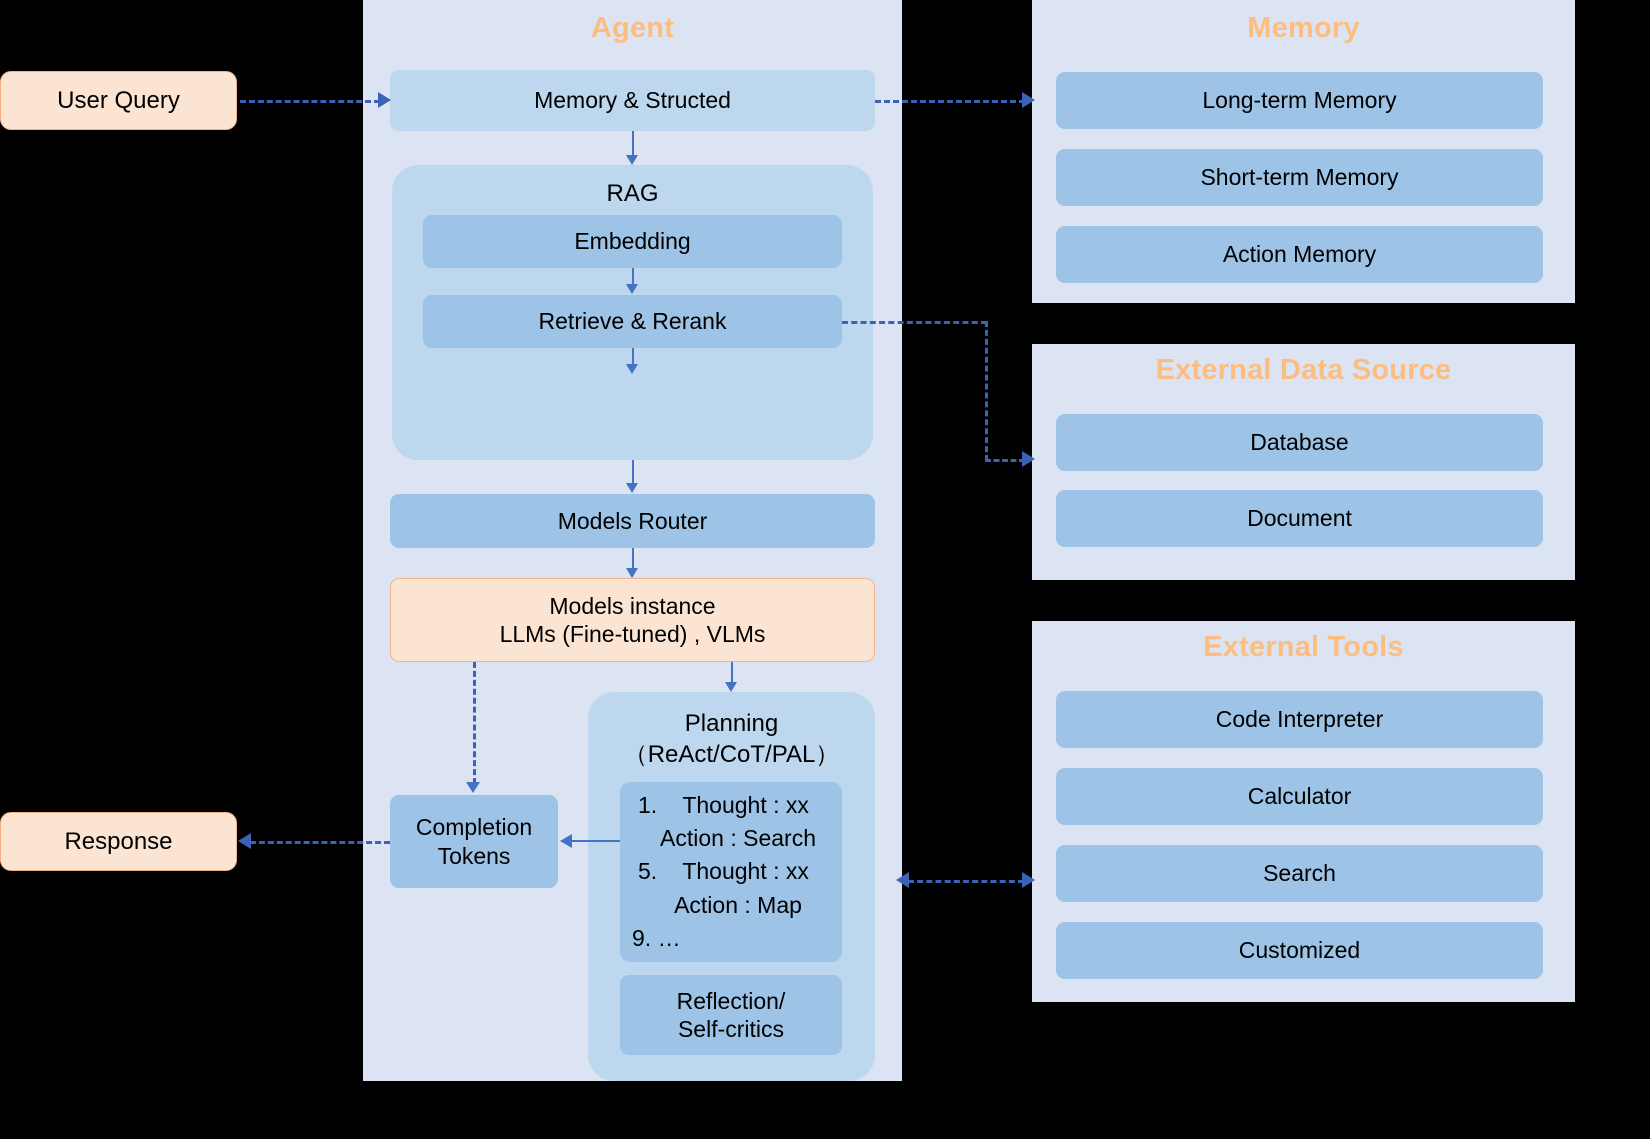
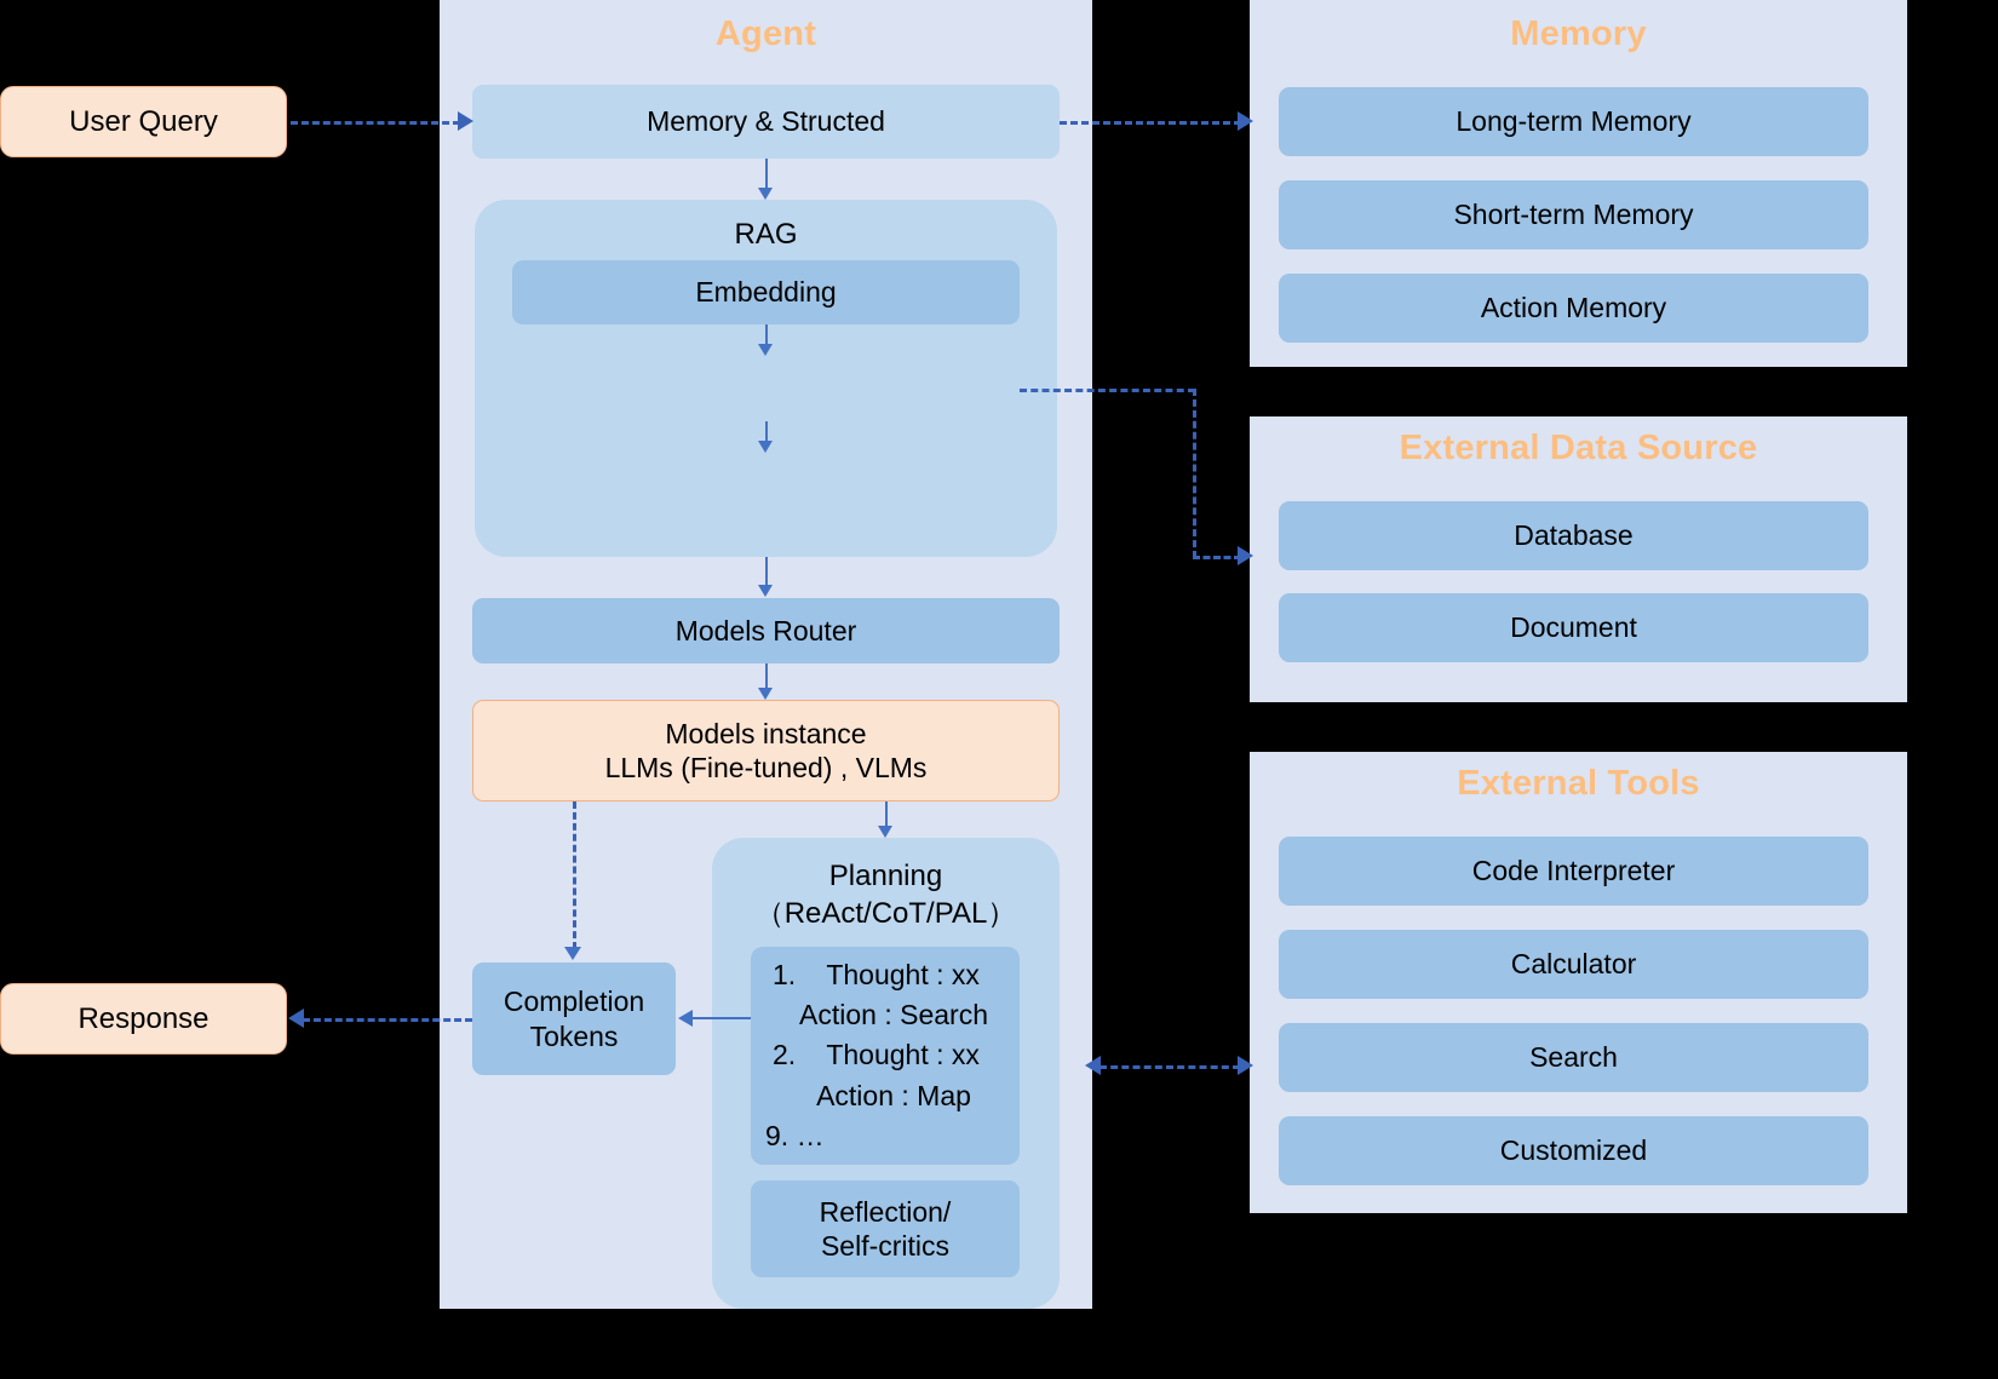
  Agent
  Memory & Structed
  RAG
  Embedding
- Retrieve & Rerank
  Models Router
  Models instance
  LLMs (Fine-tuned) , VLMs
  Planning
  （ReAct/CoT/PAL）
  1. Thought : xx
  Action : Search
- 5. Thought : xx
+ 2. Thought : xx
  Action : Map
  9. …
  Reflection/
  Self-critics
  Completion
  Tokens
  User Query
  Response
  Memory
  Long-term Memory
  Short-term Memory
  Action Memory
  External Data Source
  Database
  Document
  External Tools
  Code Interpreter
  Calculator
  Search
  Customized
